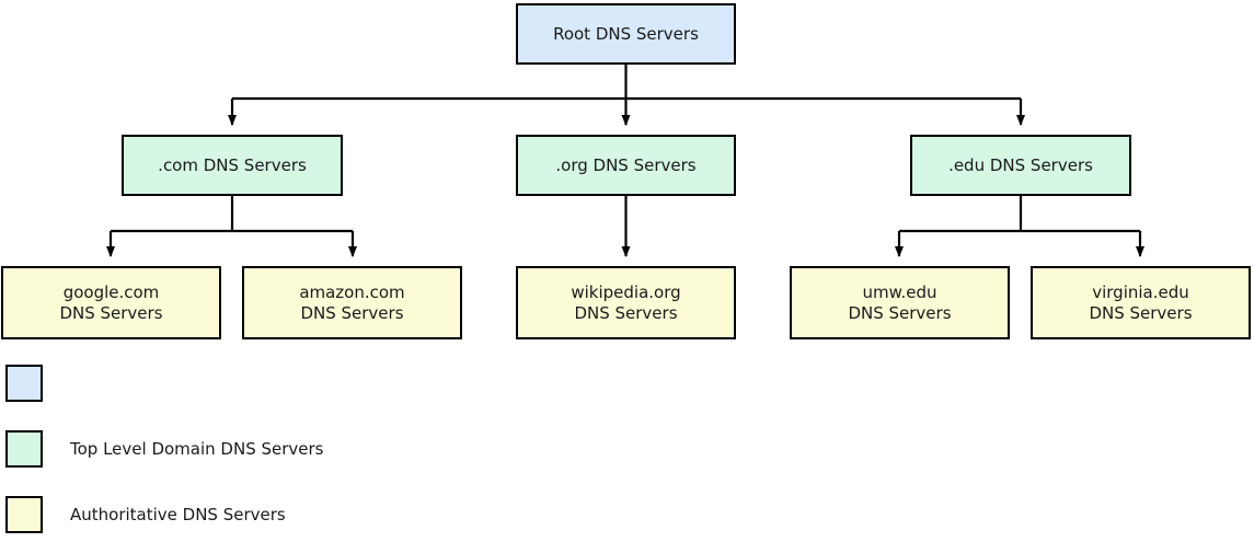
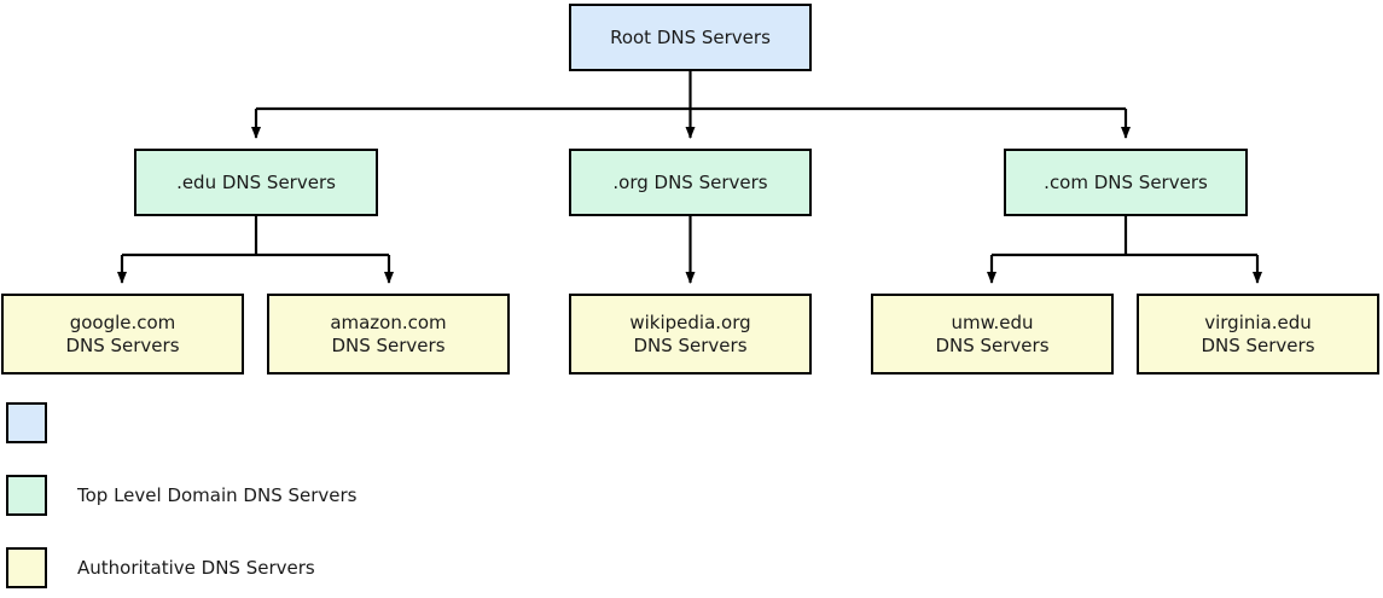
  Root DNS Servers
- .com DNS Servers
+ .edu DNS Servers
  .org DNS Servers
- .edu DNS Servers
+ .com DNS Servers
  google.com
  DNS Servers
  amazon.com
  DNS Servers
  wikipedia.org
  DNS Servers
  umw.edu
  DNS Servers
  virginia.edu
  DNS Servers
  Top Level Domain DNS Servers
  Authoritative DNS Servers
